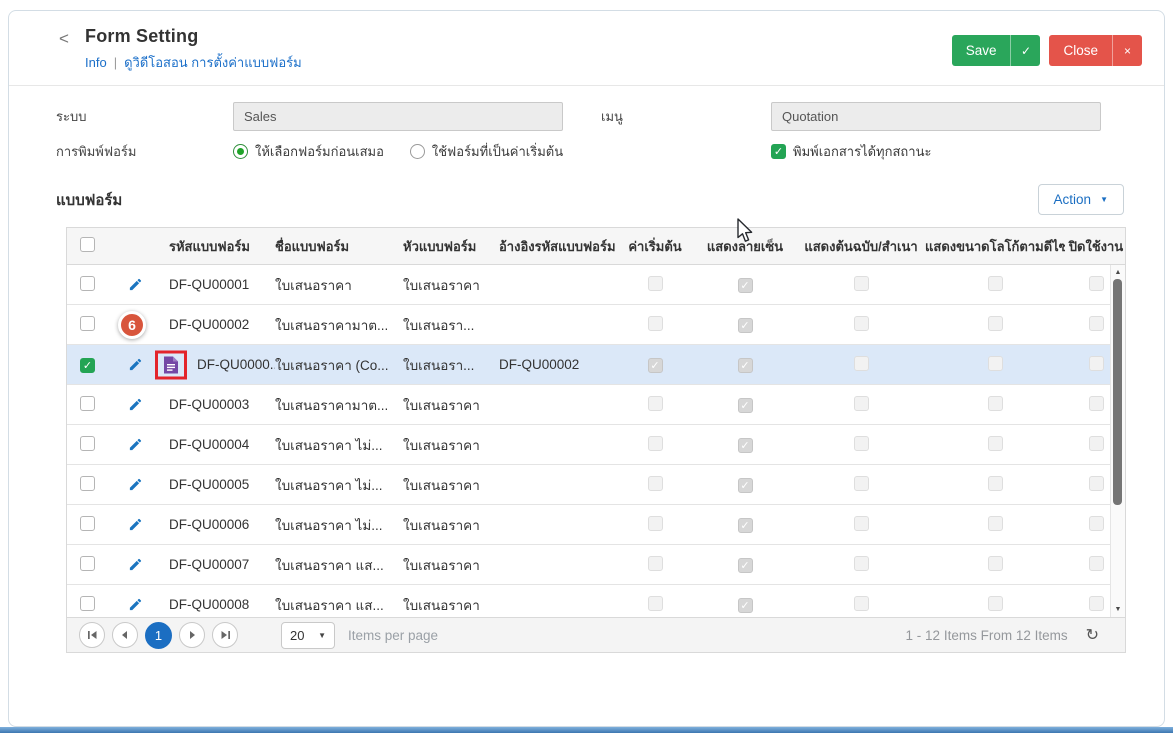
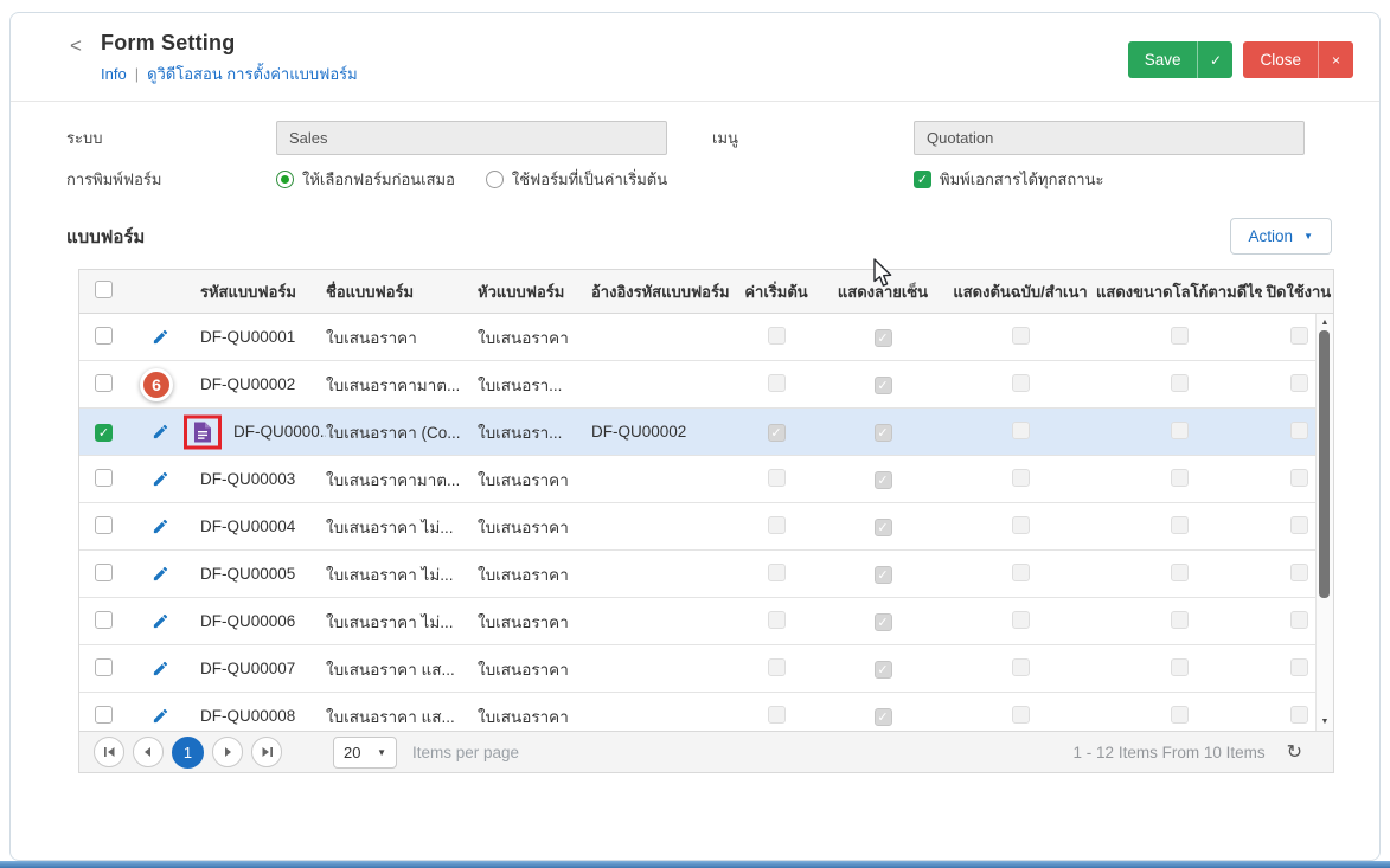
  <
  Form Setting
  Info | ดูวิดีโอสอน การตั้งค่าแบบฟอร์ม
  Save
  ✓
  Close
  ×
  ระบบ
  Sales
  เมนู
  Quotation
  การพิมพ์ฟอร์ม
  ให้เลือกฟอร์มก่อนเสมอ
  ใช้ฟอร์มที่เป็นค่าเริ่มต้น
  พิมพ์เอกสารได้ทุกสถานะ
  แบบฟอร์ม
  Action
  ▼
  รหัสแบบฟอร์ม
  ชื่อแบบฟอร์ม
  หัวแบบฟอร์ม
  อ้างอิงรหัสแบบฟอร์ม
  ค่าเริ่มต้น
  แสดงลายเซ็น
  แสดงต้นฉบับ/สำเนา
  แสดงขนาดโลโก้ตามดีไซ
  ปิดใช้งาน
  DF-QU00001
  ใบเสนอราคา
  ใบเสนอราคา
  6
  DF-QU00002
  ใบเสนอราคามาต...
  ใบเสนอรา...
  DF-QU0000.
  ใบเสนอราคา (Co...
  ใบเสนอรา...
  DF-QU00002
  DF-QU00003
  ใบเสนอราคามาต...
  ใบเสนอราคา
  DF-QU00004
  ใบเสนอราคา ไม่...
  ใบเสนอราคา
  DF-QU00005
  ใบเสนอราคา ไม่...
  ใบเสนอราคา
  DF-QU00006
  ใบเสนอราคา ไม่...
  ใบเสนอราคา
  DF-QU00007
  ใบเสนอราคา แส...
  ใบเสนอราคา
  DF-QU00008
  ใบเสนอราคา แส...
  ใบเสนอราคา
  1
  20
  ▼
  Items per page
- 1 - 12 Items From 12 Items
+ 1 - 12 Items From 10 Items
  ↻
